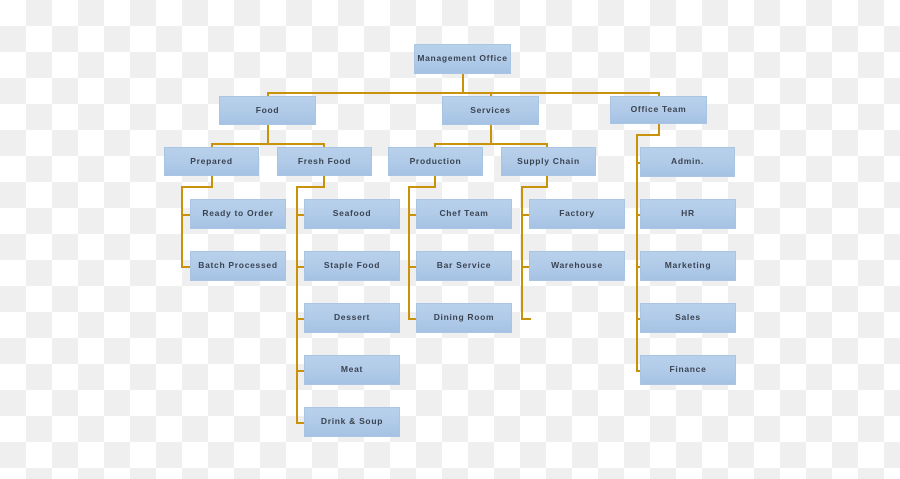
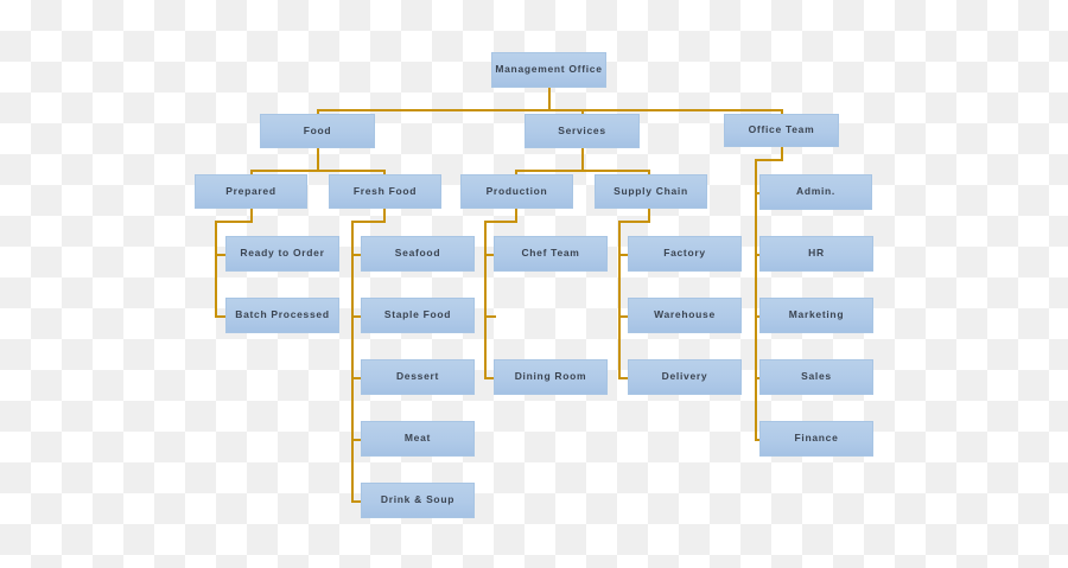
  Management Office
  Food
  Services
  Office Team
  Prepared
  Fresh Food
  Production
  Supply Chain
  Admin.
  Ready to Order
  Batch Processed
  Seafood
  Staple Food
  Dessert
  Meat
  Drink & Soup
  Chef Team
- Bar Service
  Dining Room
  Factory
  Warehouse
+ Delivery
  HR
  Marketing
  Sales
  Finance
